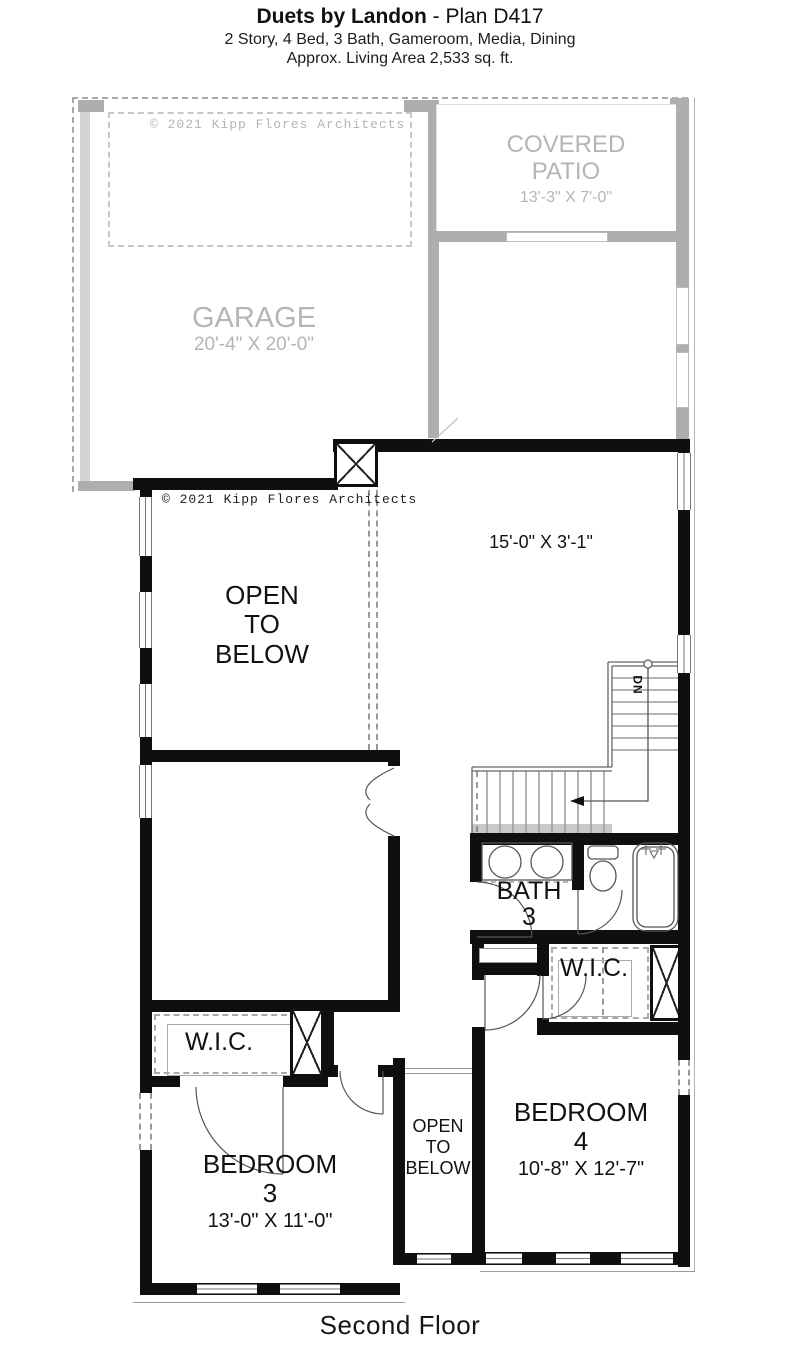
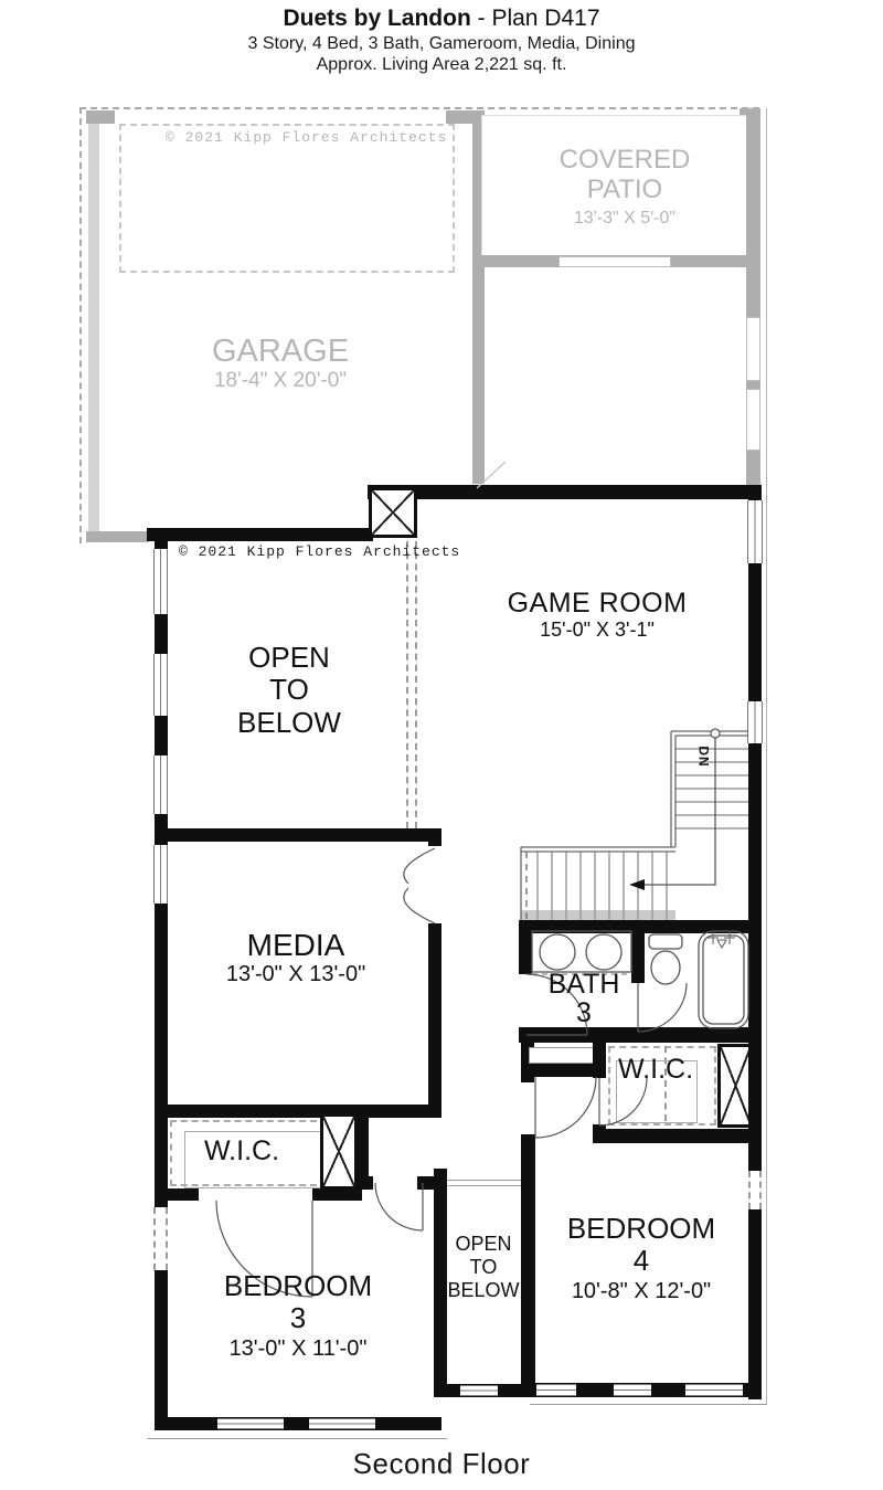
  Duets by Landon - Plan D417
- 2 Story, 4 Bed, 3 Bath, Gameroom, Media, Dining
+ 3 Story, 4 Bed, 3 Bath, Gameroom, Media, Dining
- Approx. Living Area 2,533 sq. ft.
+ Approx. Living Area 2,221 sq. ft.
  © 2021 Kipp Flores Architects
  GARAGE
- 20'-4" X 20'-0"
+ 18'-4" X 20'-0"
  COVERED
  PATIO
- 13'-3" X 7'-0"
+ 13'-3" X 5'-0"
  © 2021 Kipp Flores Architects
+ GAME ROOM
  15'-0" X 3'-1"
  OPEN
  TO
  BELOW
+ MEDIA
+ 13'-0" X 13'-0"
  BATH
  3
  W.I.C.
  W.I.C.
  BEDROOM
  3
  13'-0" X 11'-0"
  BEDROOM
  4
- 10'-8" X 12'-7"
+ 10'-8" X 12'-0"
  OPEN
  TO
  BELOW
  Second Floor
